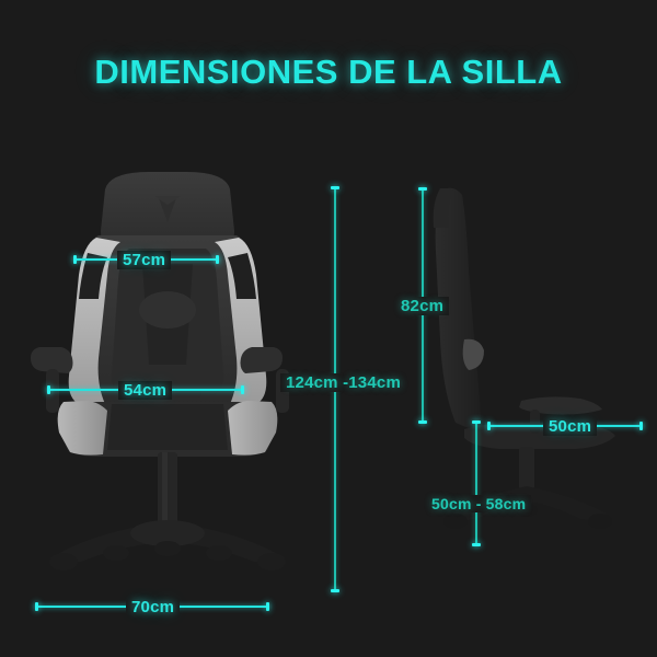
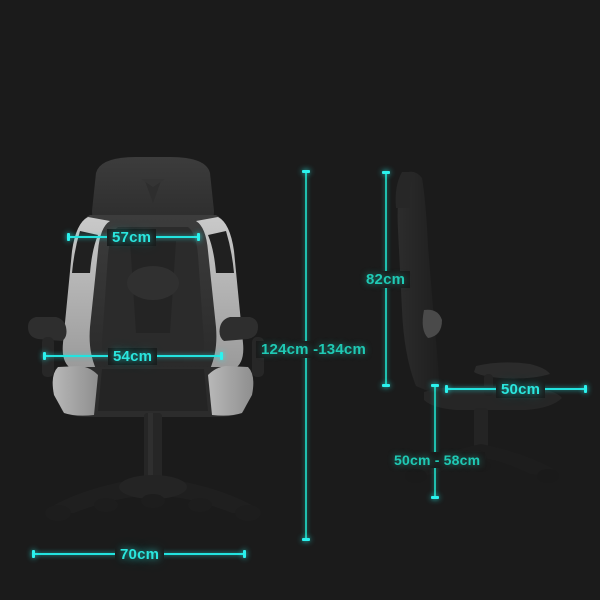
- DIMENSIONES DE LA SILLA
  57cm
  54cm
  124cm -134cm
  70cm
  82cm
  50cm
  50cm - 58cm
